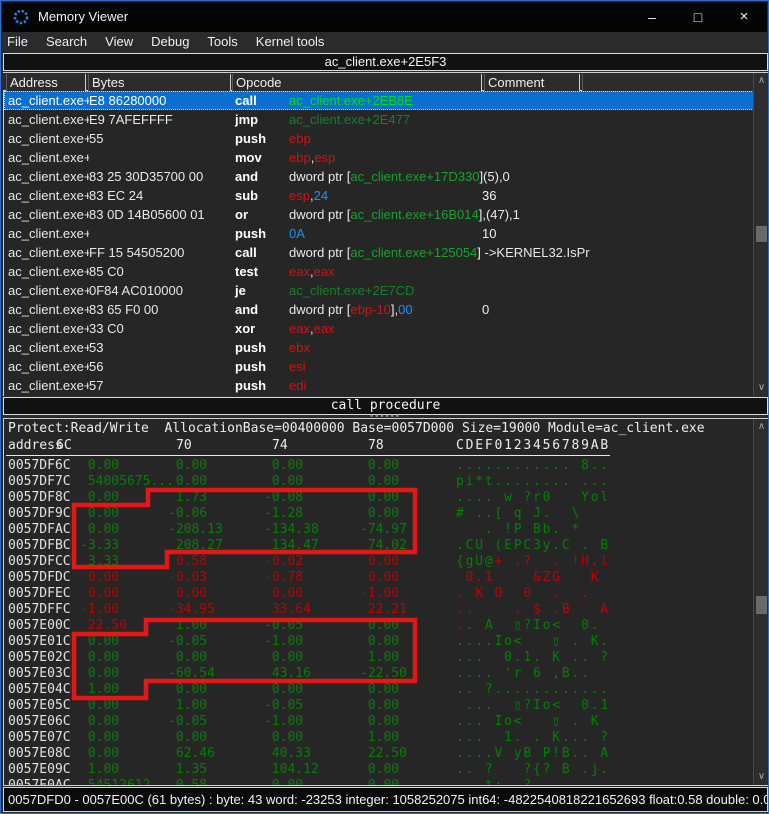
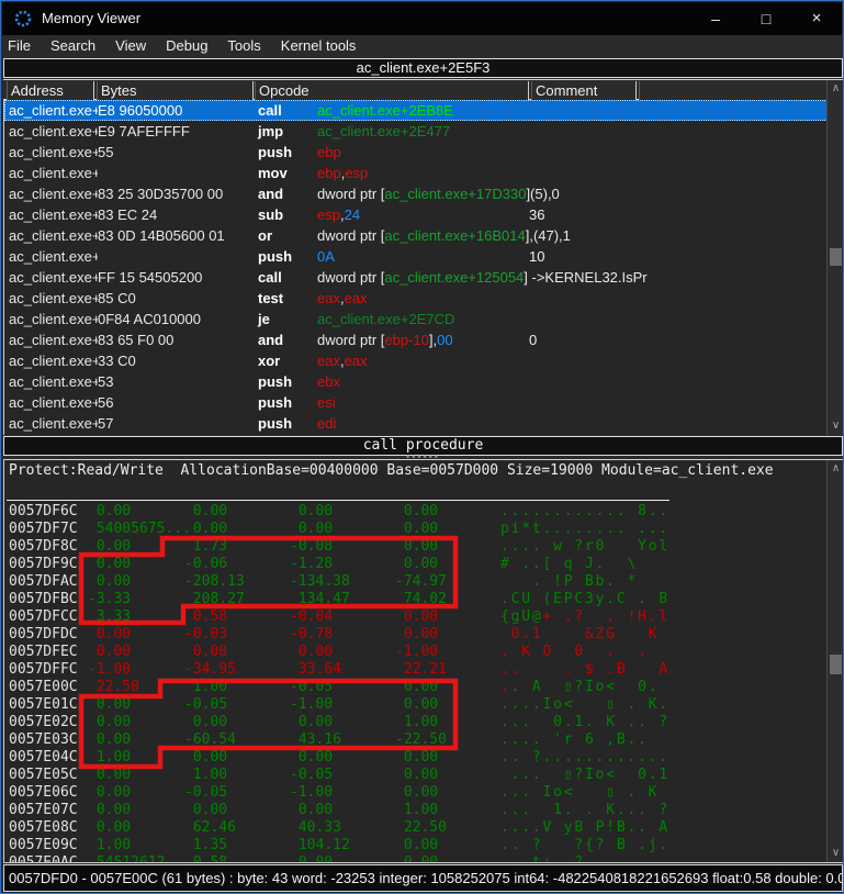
  Memory Viewer
  –
  □
  ×
  File
  Search
  View
  Debug
  Tools
  Kernel tools
  ac_client.exe+2E5F3
  call procedure
  Address
  Bytes
  Opcode
  Comment
  ac_client.exe+
- E8 86280000
+ E8 96050000
  call
  ac_client.exe+2EB8E
  ac_client.exe+
  E9 7AFEFFFF
  jmp
  ac_client.exe+2E477
  ac_client.exe+
  55
  push
  ebp
  ac_client.exe+
  mov
  ebp,esp
  ac_client.exe+
  83 25 30D35700 00
  and
  dword ptr [ac_client.exe+17D330](5),0
  ac_client.exe+
  83 EC 24
  sub
  esp,24
  36
  ac_client.exe+
  83 0D 14B05600 01
  or
  dword ptr [ac_client.exe+16B014],(47),1
  ac_client.exe+
  push
  0A
  10
  ac_client.exe+
  FF 15 54505200
  call
  dword ptr [ac_client.exe+125054] ->KERNEL32.IsPr
  ac_client.exe+
  85 C0
  test
  eax,eax
  ac_client.exe+
  0F84 AC010000
  je
  ac_client.exe+2E7CD
  ac_client.exe+
  83 65 F0 00
  and
  dword ptr [ebp-10],00
  0
  ac_client.exe+
  33 C0
  xor
  eax,eax
  ac_client.exe+
  53
  push
  ebx
  ac_client.exe+
  56
  push
  esi
  ac_client.exe+
  57
  push
  edi
  ∧
  ∨
  ••••••
  Protect:Read/Write AllocationBase=00400000 Base=0057D000 Size=19000 Module=ac_client.exe
- address
- 6C
- 70
- 74
- 78
- CDEF0123456789AB
  0057DF6C
  0.00
  0.00
  0.00
  0.00
  ............ 8..
  0057DF7C
  54005675...
  0.00
  0.00
  0.00
  pi*t........ ...
  0057DF8C
  0.00
  1.73
  -0.08
  0.00
  .... w ?r0 Yol
  0057DF9C
  0.00
  -0.06
  -1.28
  0.00
  # ..[ q J. \
  0057DFAC
  0.00
  -208.13
  -134.38
  -74.97
  . !P Bb. *
  0057DFBC
  -3.33
  208.27
  134.47
  74.02
  .CU (EPC3y.C . B
  0057DFCC
  3.33
  0.58
- -0.02
+ -0.04
  0.00
  {gU@+ .? . !H.l
  0057DFDC
  0.00
  -0.03
  -0.78
  0.00
  0.1 &ZG K
  0057DFEC
  0.00
  0.00
  0.00
  -1.00
  . K O 0 . .
  0057DFFC
  -1.00
  -34.95
  33.64
  22.21
  .. . $ .B A
  0057E00C
  22.50
  1.00
  -0.05
  0.00
  .. A ▯?Io< 0.
  0057E01C
  0.00
  -0.05
  -1.00
  0.00
  ....Io< ▯ . K.
  0057E02C
  0.00
  0.00
  0.00
  1.00
  ... 0.1. K .. ?
  0057E03C
  0.00
  -60.54
  43.16
  -22.50
  .... 'r 6 ,B..
  0057E04C
  1.00
  0.00
  0.00
  0.00
  .. ?............
  0057E05C
  0.00
  1.00
  -0.05
  0.00
  ... ▯?Io< 0.1
  0057E06C
  0.00
  -0.05
  -1.00
  0.00
  ... Io< ▯ . K
  0057E07C
  0.00
  0.00
  0.00
  1.00
  ... 1. . K... ?
  0057E08C
  0.00
  62.46
  40.33
  22.50
  ....V yB P!B.. A
  0057E09C
  1.00
  1.35
  104.12
  0.00
  .. ? ?{? B .j.
  ∧
  ∨
  0057DFD0 - 0057E00C (61 bytes) : byte: 43 word: -23253 integer: 1058252075 int64: -4822540818221652693 float:0.58 double: 0.0
